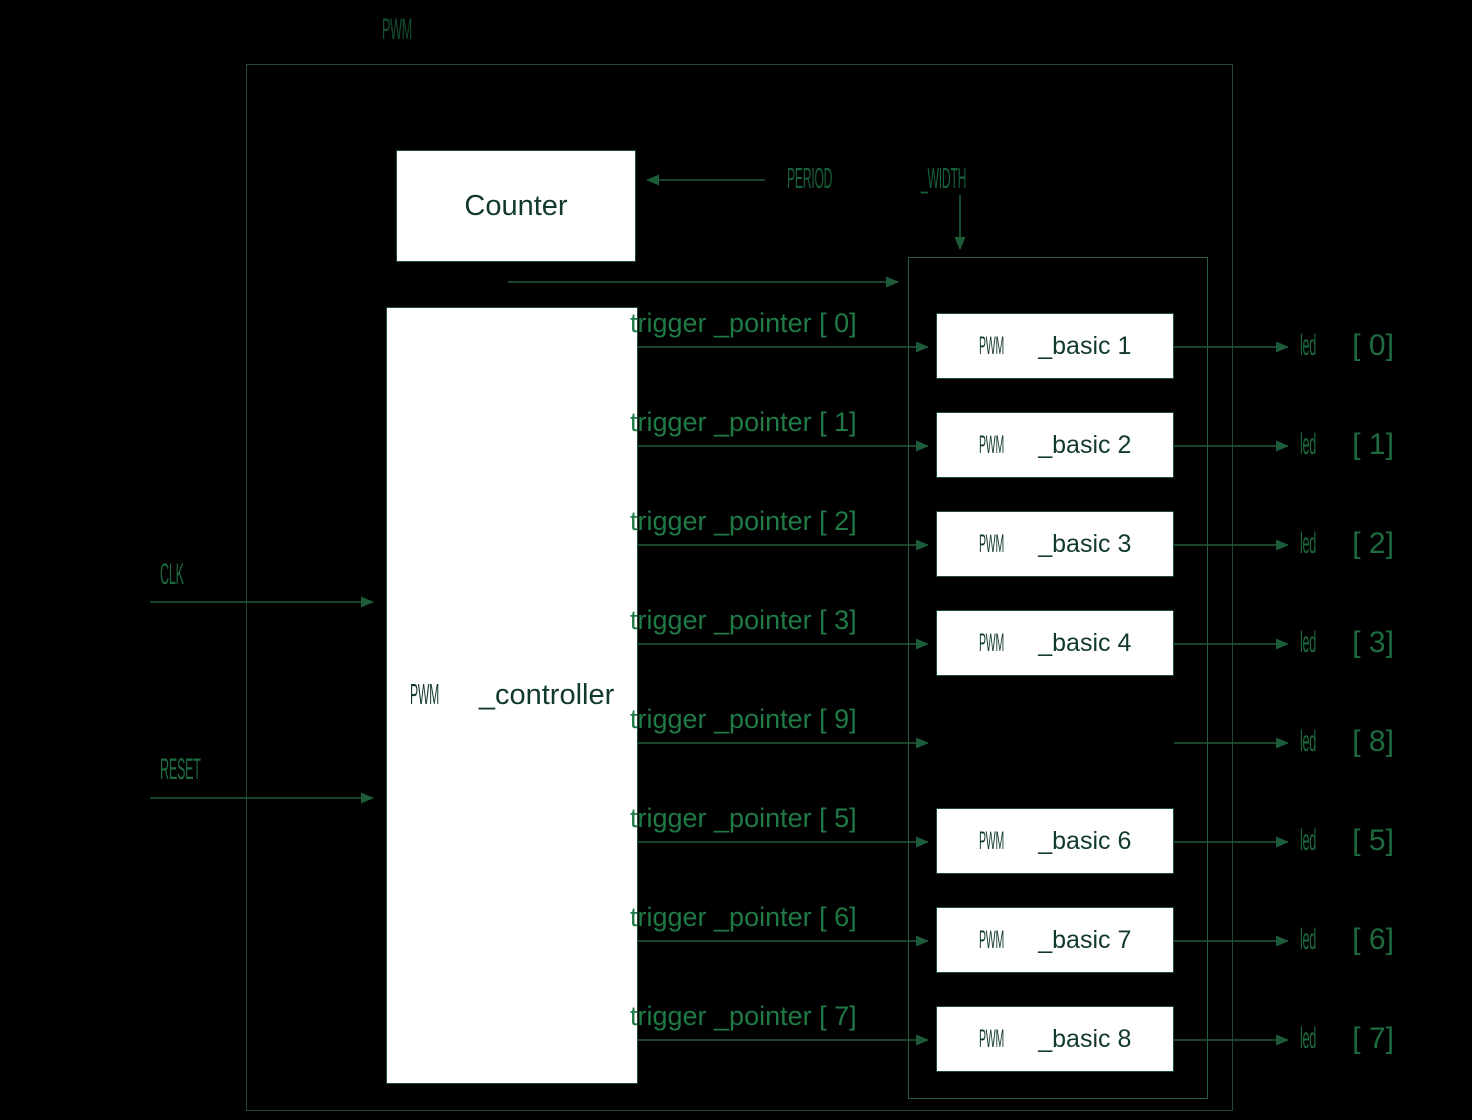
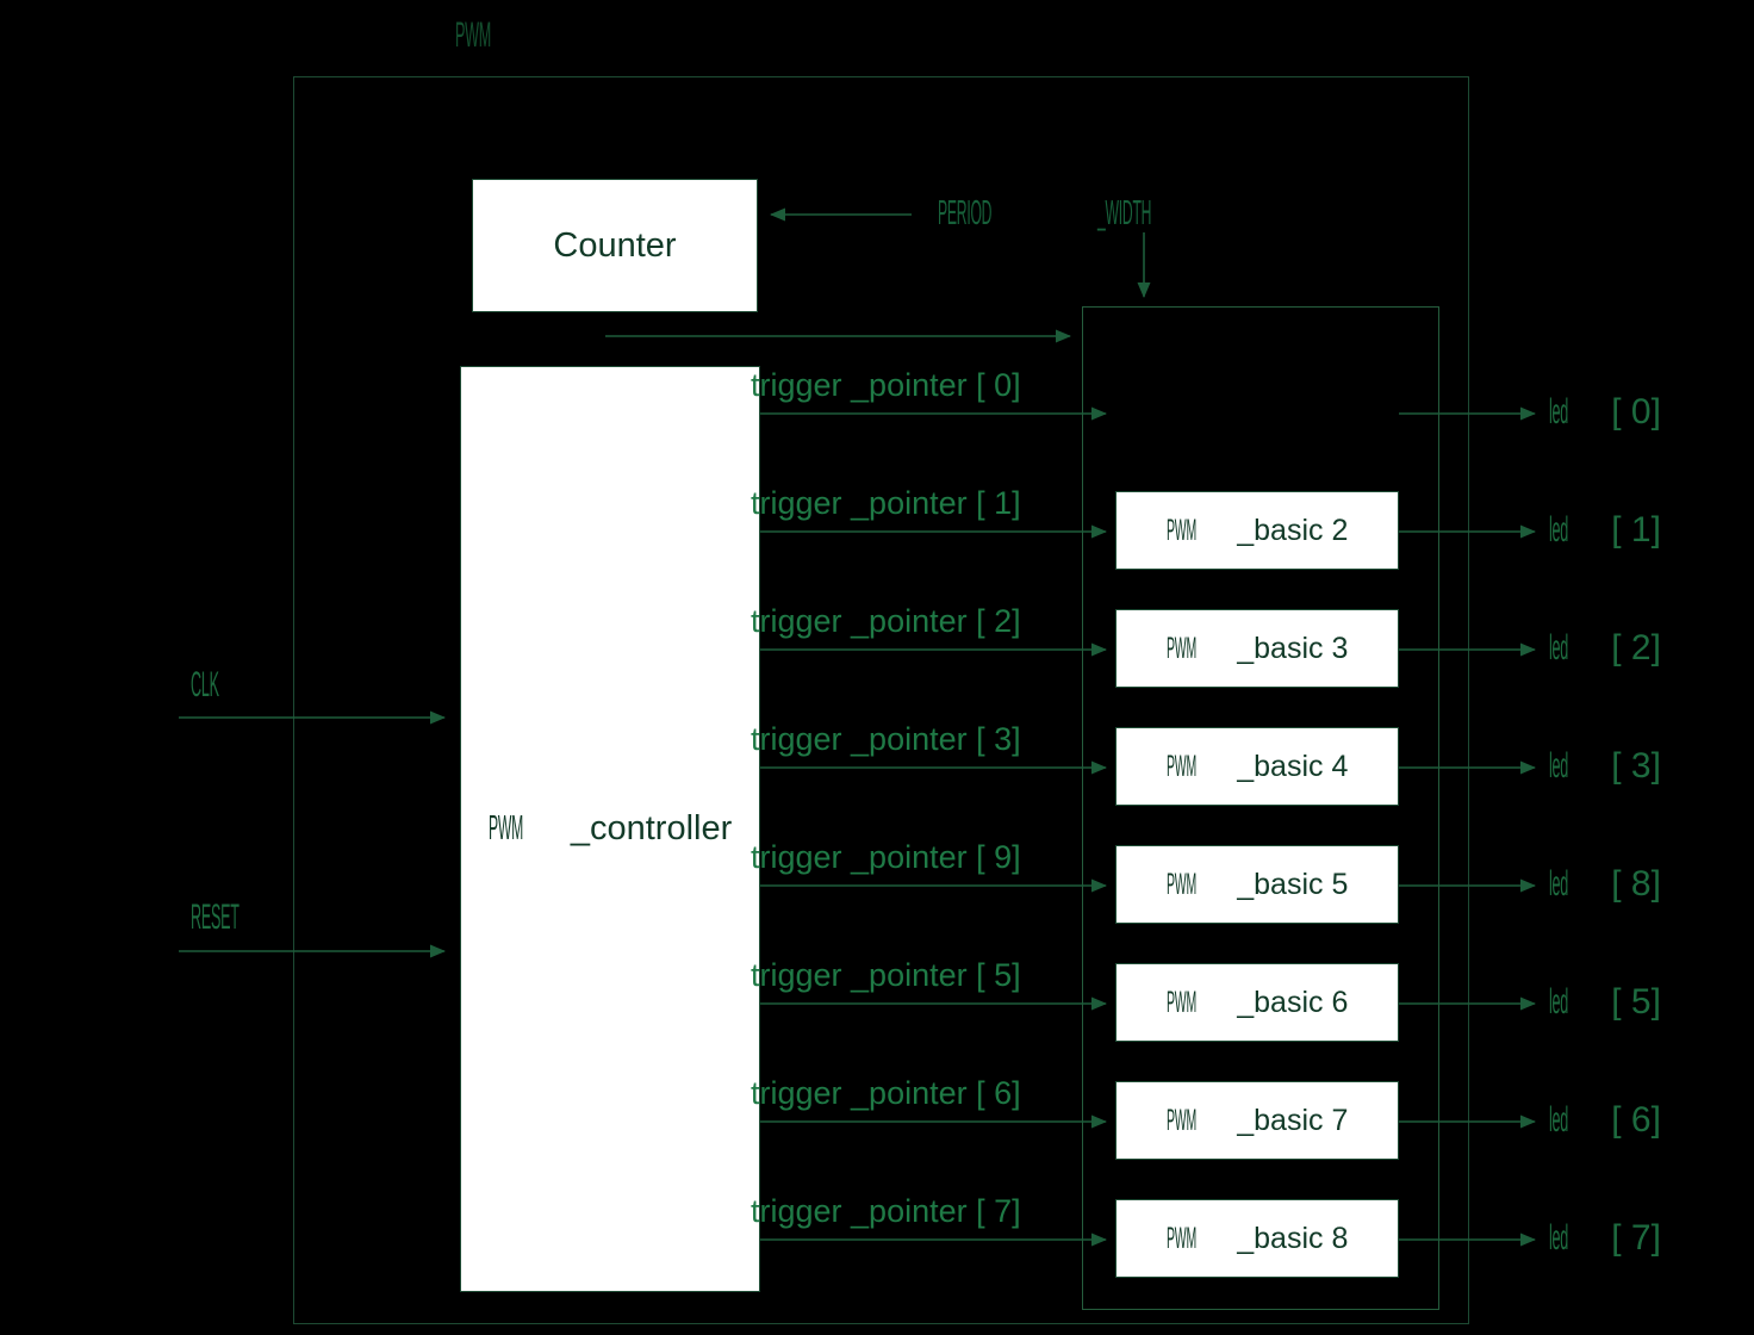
  PWM
  Counter
  PWM _controller
- PWM _basic 1
  PWM _basic 2
  PWM _basic 3
  PWM _basic 4
+ PWM _basic 5
  PWM _basic 6
  PWM _basic 7
  PWM _basic 8
  PERIOD _WIDTH
  CLK
  RESET
  trigger _pointer [ 0]
  trigger _pointer [ 1]
  trigger _pointer [ 2]
  trigger _pointer [ 3]
  trigger _pointer [ 9]
  trigger _pointer [ 5]
  trigger _pointer [ 6]
  trigger _pointer [ 7]
  led [ 0]
  led [ 1]
  led [ 2]
  led [ 3]
  led [ 8]
  led [ 5]
  led [ 6]
  led [ 7]
